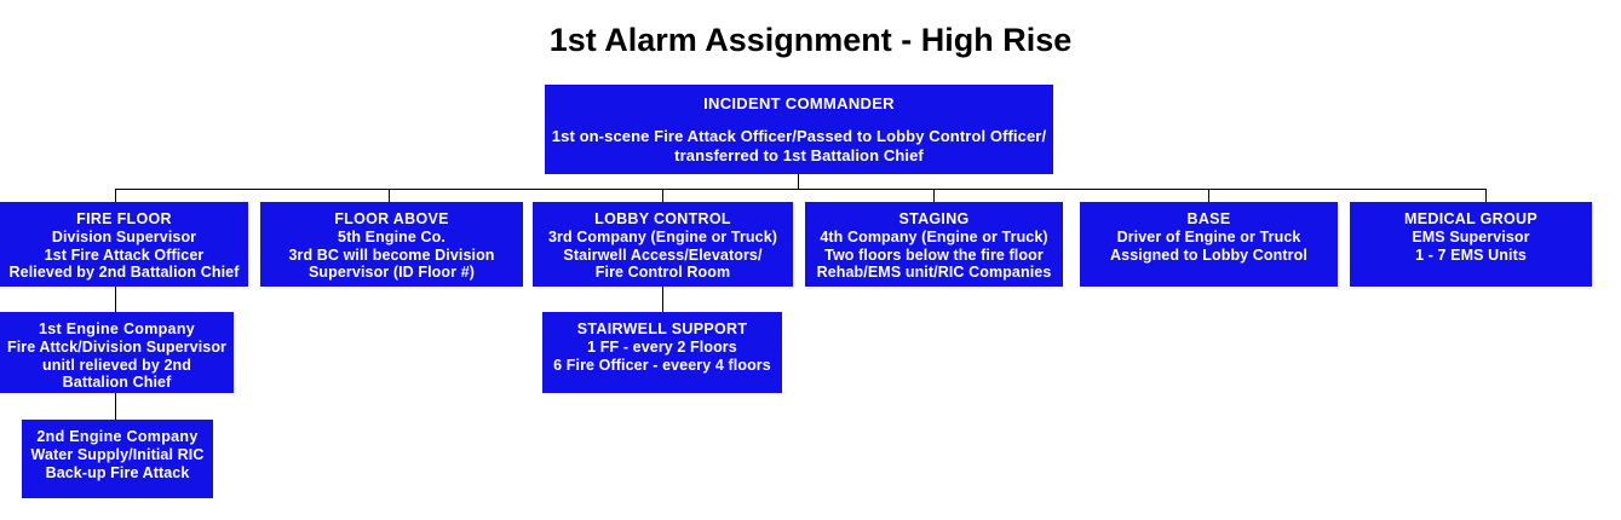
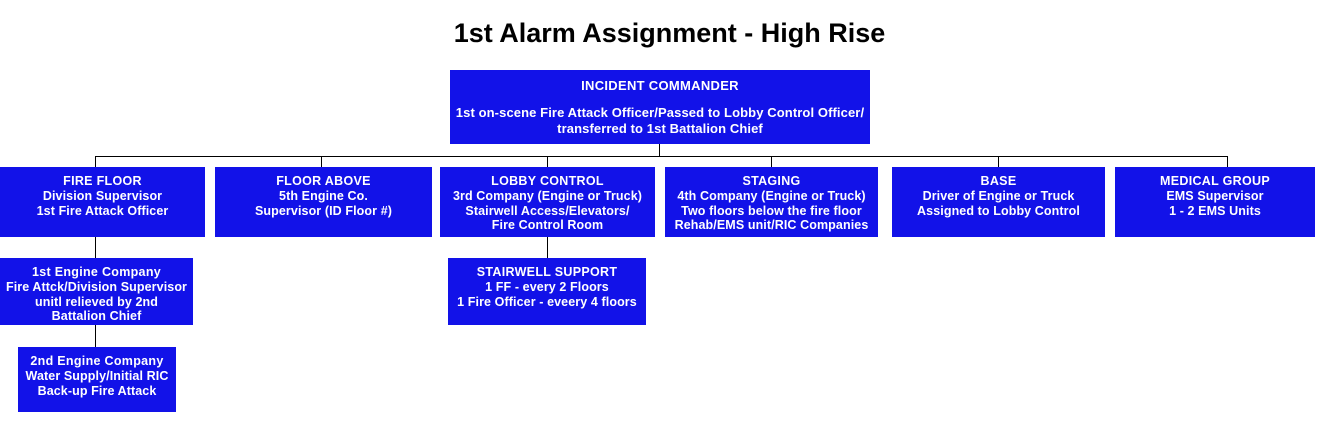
  1st Alarm Assignment - High Rise
  INCIDENT COMMANDER
  1st on-scene Fire Attack Officer/Passed to Lobby Control Officer/
  transferred to 1st Battalion Chief
  FIRE FLOOR
  Division Supervisor
  1st Fire Attack Officer
- Relieved by 2nd Battalion Chief
  FLOOR ABOVE
  5th Engine Co.
- 3rd BC will become Division
  Supervisor (ID Floor #)
  LOBBY CONTROL
  3rd Company (Engine or Truck)
  Stairwell Access/Elevators/
  Fire Control Room
  STAGING
  4th Company (Engine or Truck)
  Two floors below the fire floor
  Rehab/EMS unit/RIC Companies
  BASE
  Driver of Engine or Truck
  Assigned to Lobby Control
  MEDICAL GROUP
  EMS Supervisor
- 1 - 7 EMS Units
+ 1 - 2 EMS Units
  1st Engine Company
  Fire Attck/Division Supervisor
  unitl relieved by 2nd
  Battalion Chief
  2nd Engine Company
  Water Supply/Initial RIC
  Back-up Fire Attack
  STAIRWELL SUPPORT
  1 FF - every 2 Floors
- 6 Fire Officer - eveery 4 floors
+ 1 Fire Officer - eveery 4 floors
